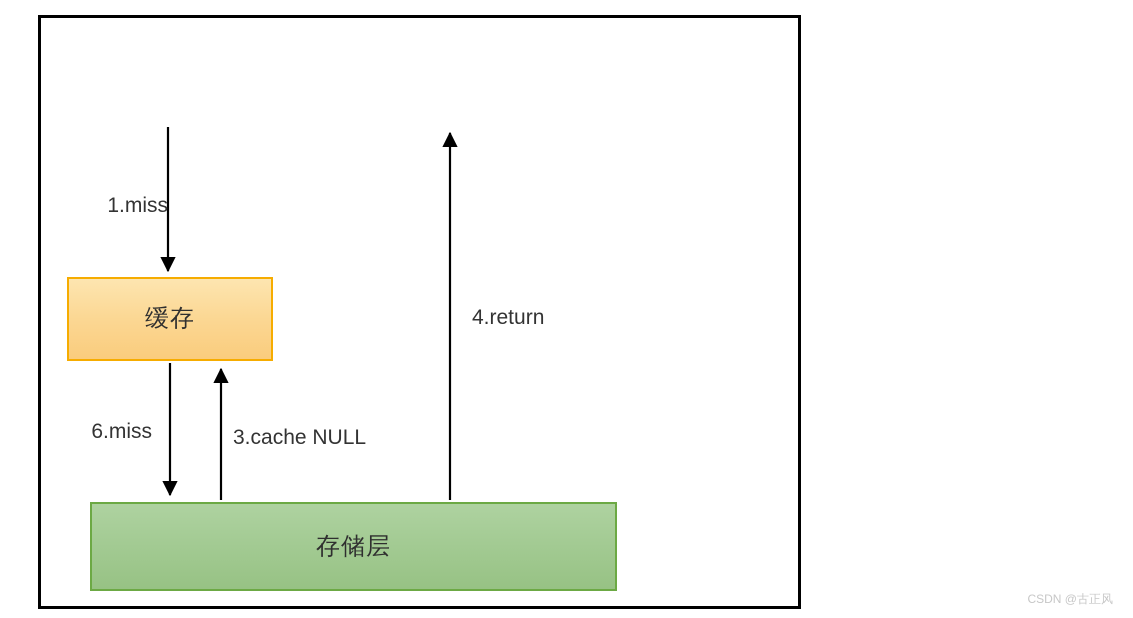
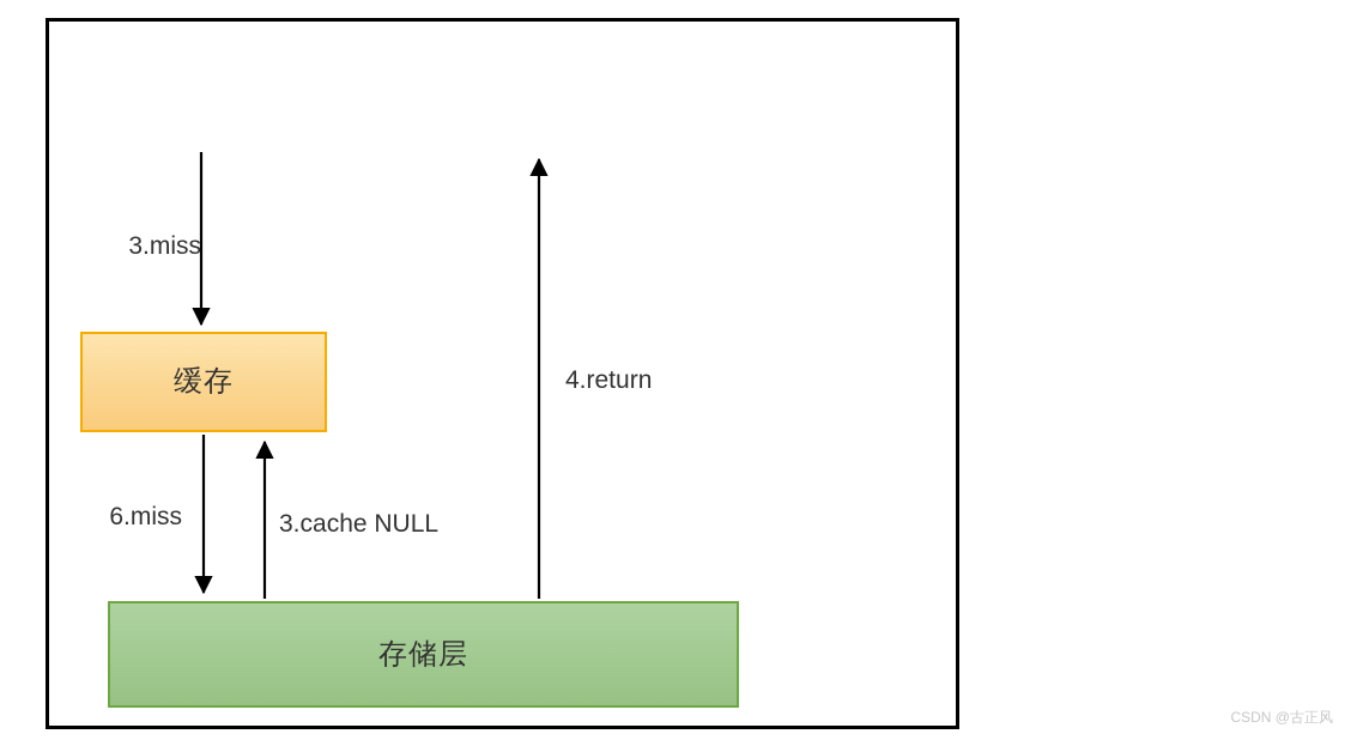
  缓存
  存储层
- 1.miss
+ 3.miss
  6.miss
  3.cache NULL
  4.return
  CSDN @古正风
